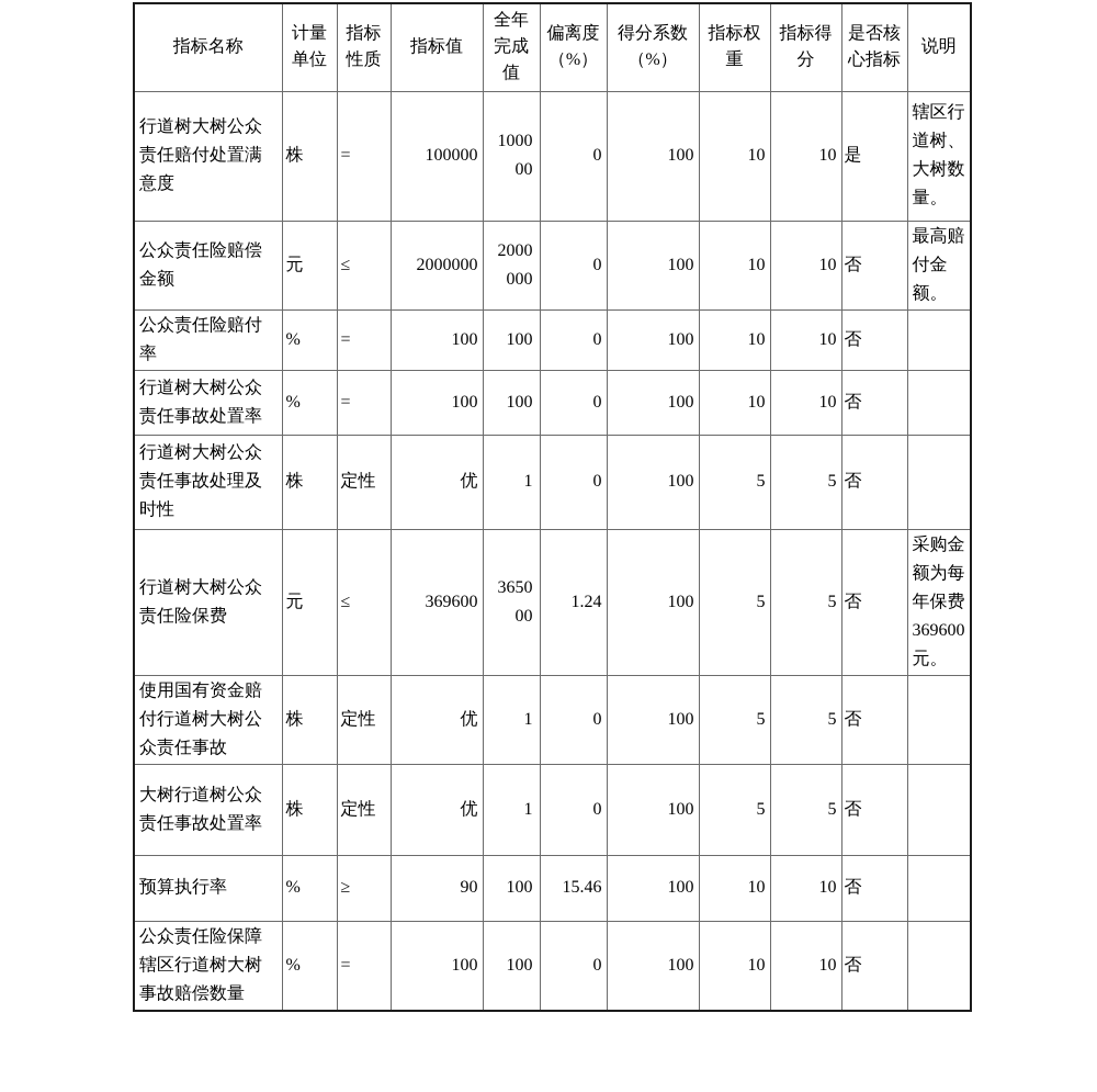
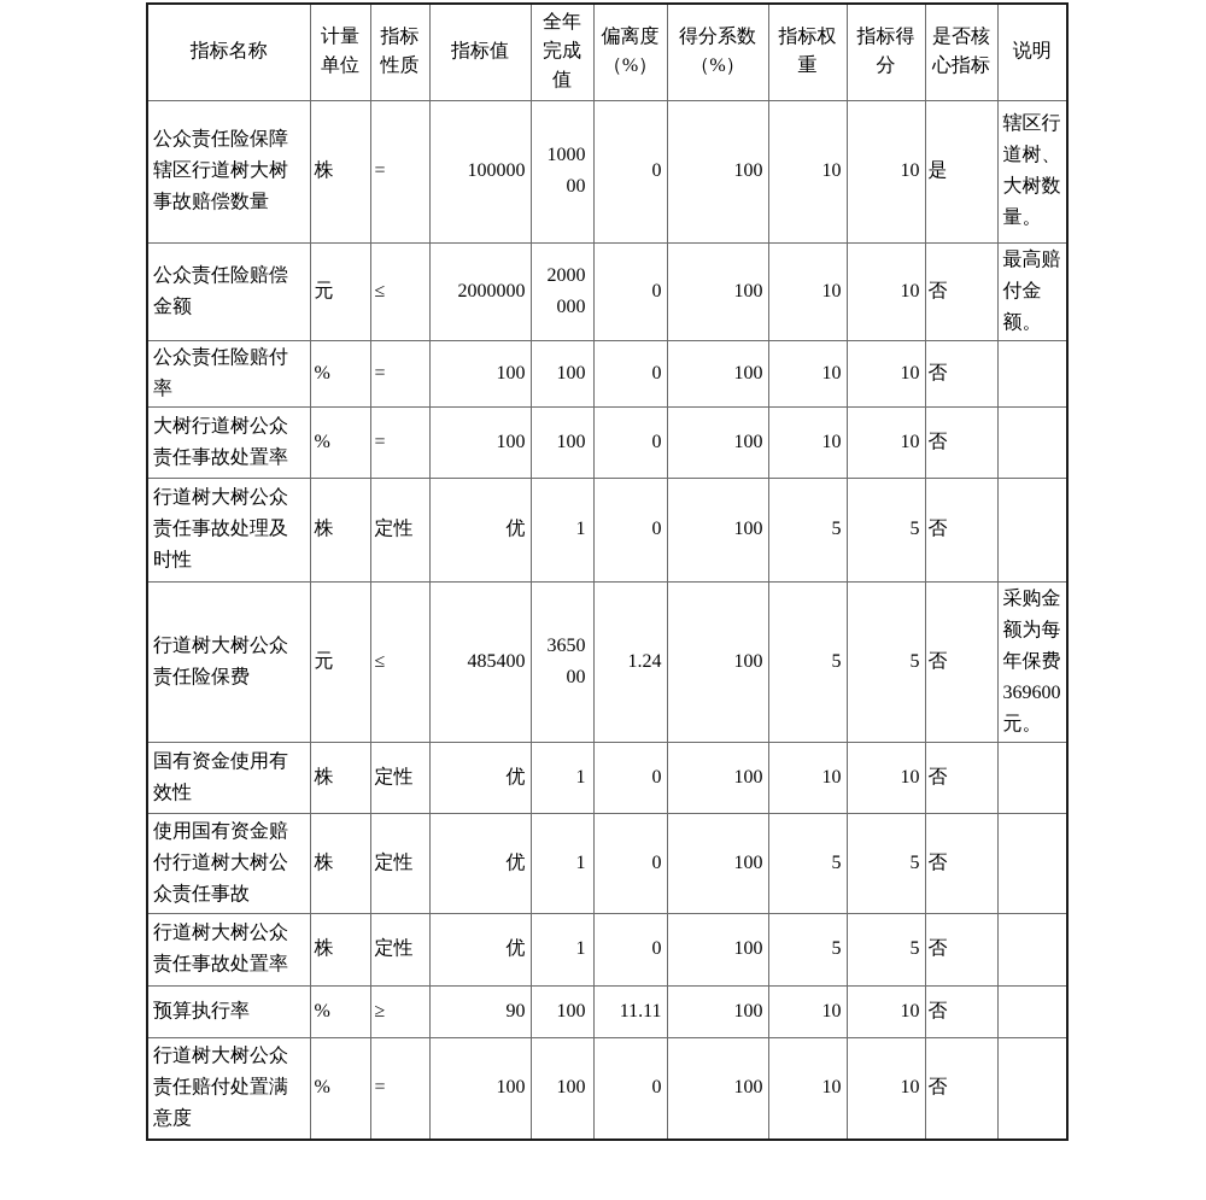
  指标名称	计量单位	指标性质	指标值	全年完成值	偏离度（%）	得分系数（%）	指标权重	指标得分	是否核心指标	说明
- 行道树大树公众责任赔付处置满意度	株	=	100000	100000	0	100	10	10	是	辖区行道树、大树数量。
+ 公众责任险保障辖区行道树大树事故赔偿数量	株	=	100000	100000	0	100	10	10	是	辖区行道树、大树数量。
  公众责任险赔偿金额	元	≤	2000000	2000000	0	100	10	10	否	最高赔付金额。
  公众责任险赔付率	%	=	100	100	0	100	10	10	否
- 行道树大树公众责任事故处置率	%	=	100	100	0	100	10	10	否
+ 大树行道树公众责任事故处置率	%	=	100	100	0	100	10	10	否
  行道树大树公众责任事故处理及时性	株	定性	优	1	0	100	5	5	否
- 行道树大树公众责任险保费	元	≤	369600	365000	1.24	100	5	5	否	采购金额为每年保费369600元。
+ 行道树大树公众责任险保费	元	≤	485400	365000	1.24	100	5	5	否	采购金额为每年保费369600元。
+ 国有资金使用有效性	株	定性	优	1	0	100	10	10	否
  使用国有资金赔付行道树大树公众责任事故	株	定性	优	1	0	100	5	5	否
- 大树行道树公众责任事故处置率	株	定性	优	1	0	100	5	5	否
+ 行道树大树公众责任事故处置率	株	定性	优	1	0	100	5	5	否
- 预算执行率	%	≥	90	100	15.46	100	10	10	否
+ 预算执行率	%	≥	90	100	11.11	100	10	10	否
- 公众责任险保障辖区行道树大树事故赔偿数量	%	=	100	100	0	100	10	10	否
+ 行道树大树公众责任赔付处置满意度	%	=	100	100	0	100	10	10	否
